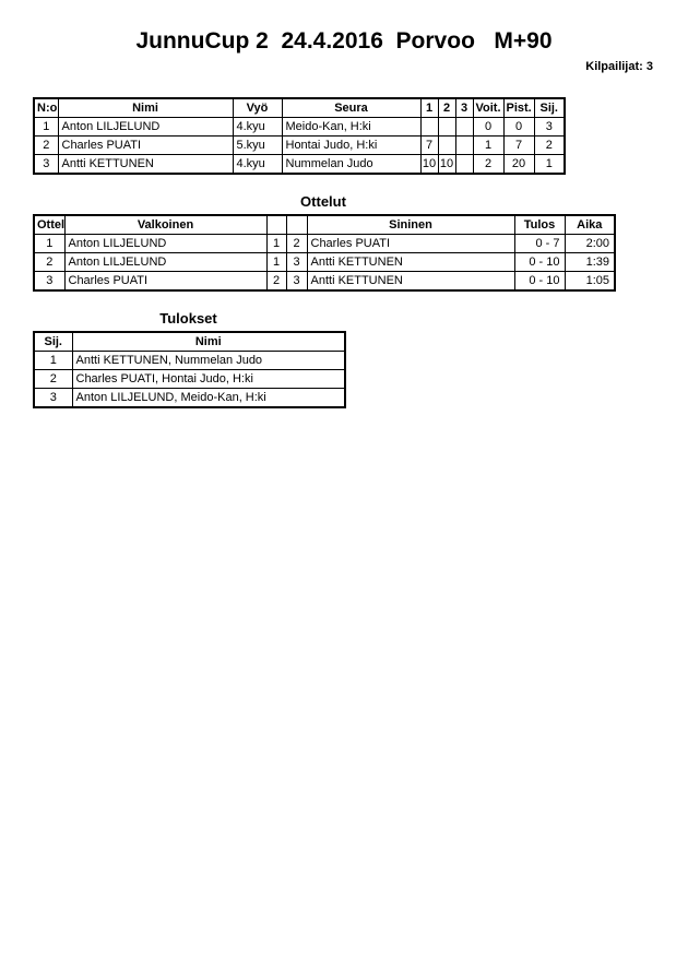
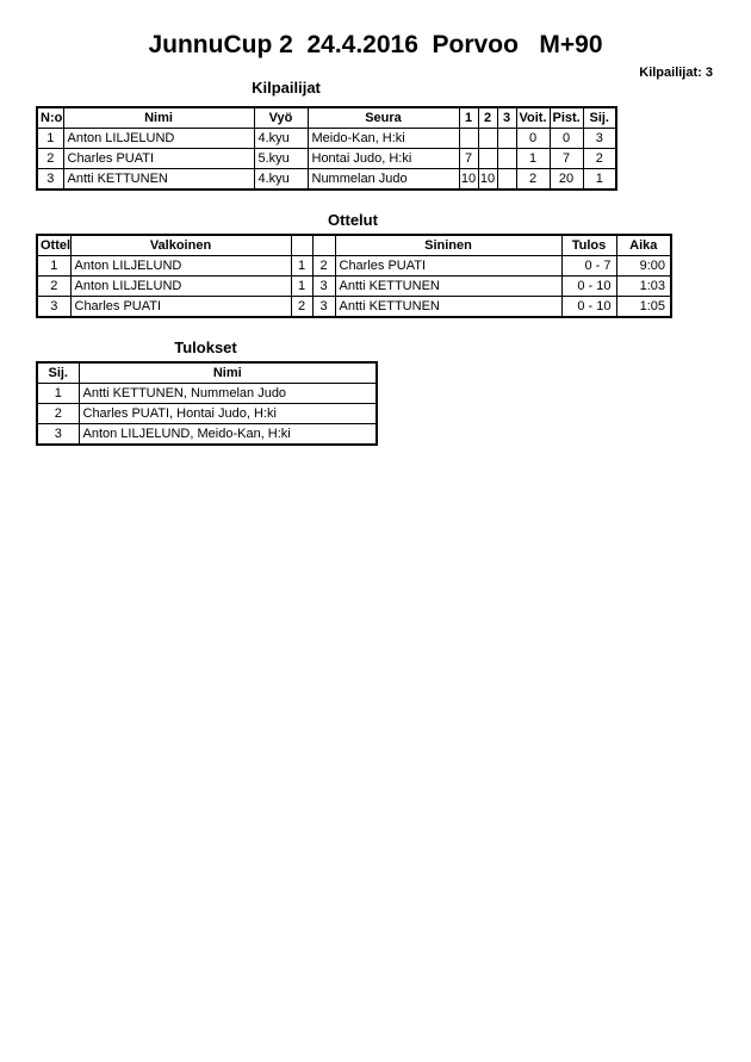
  JunnuCup 2 24.4.2016 Porvoo M+90
  Kilpailijat: 3
+ Kilpailijat
  N:o	Nimi	Vyö	Seura	1	2	3	Voit.	Pist.	Sij.
  1	Anton LILJELUND	4.kyu	Meido-Kan, H:ki				0	0	3
  2	Charles PUATI	5.kyu	Hontai Judo, H:ki	7			1	7	2
  3	Antti KETTUNEN	4.kyu	Nummelan Judo	10	10		2	20	1
  Ottelut
  Ottel	Valkoinen			Sininen	Tulos	Aika
- 1	Anton LILJELUND	1	2	Charles PUATI	0 - 7	2:00
+ 1	Anton LILJELUND	1	2	Charles PUATI	0 - 7	9:00
- 2	Anton LILJELUND	1	3	Antti KETTUNEN	0 - 10	1:39
+ 2	Anton LILJELUND	1	3	Antti KETTUNEN	0 - 10	1:03
  3	Charles PUATI	2	3	Antti KETTUNEN	0 - 10	1:05
  Tulokset
  Sij.	Nimi
  1	Antti KETTUNEN, Nummelan Judo
  2	Charles PUATI, Hontai Judo, H:ki
  3	Anton LILJELUND, Meido-Kan, H:ki
